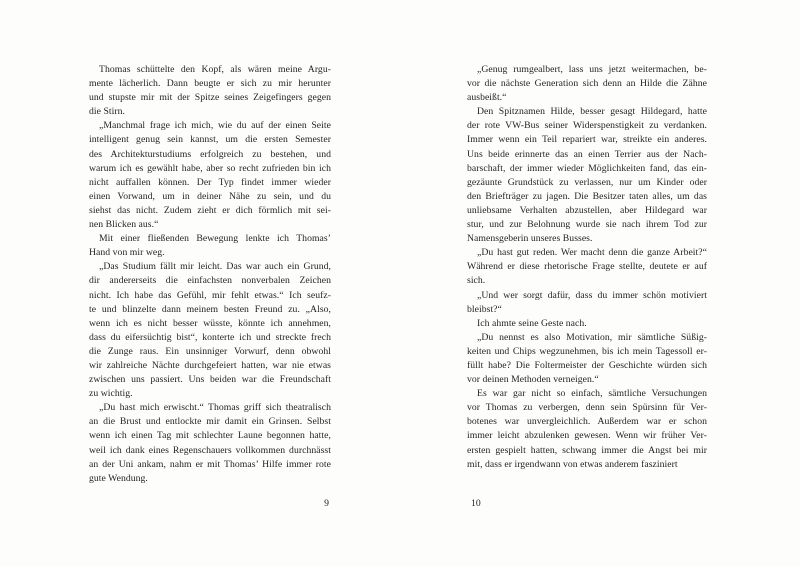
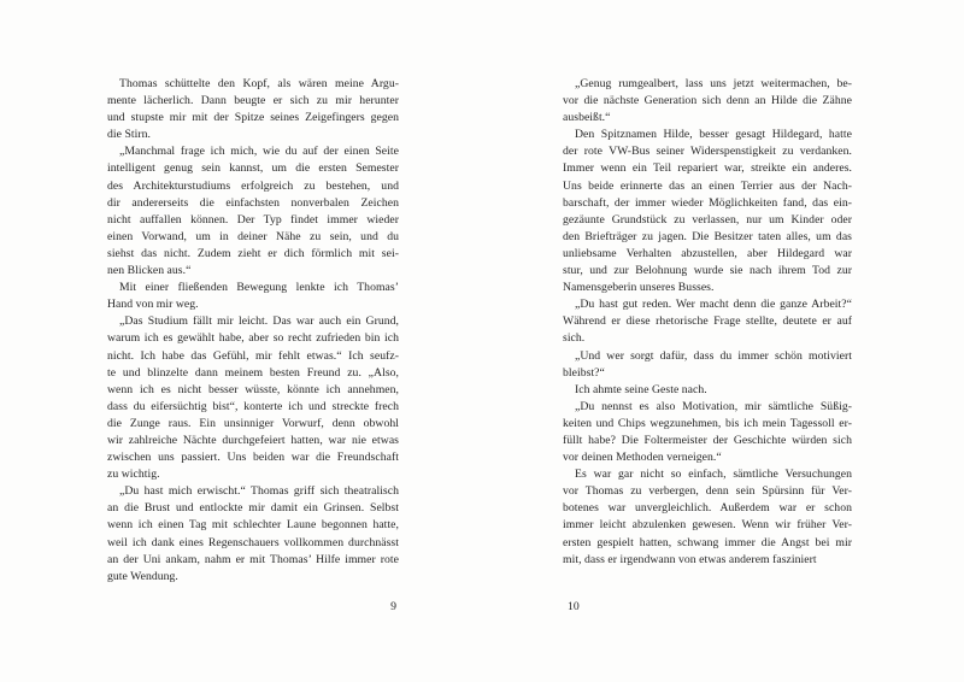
  Thomas schüttelte den Kopf, als wären meine Argu-
  mente lächerlich. Dann beugte er sich zu mir herunter
  und stupste mir mit der Spitze seines Zeigefingers gegen
  die Stirn.
  „Manchmal frage ich mich, wie du auf der einen Seite
  intelligent genug sein kannst, um die ersten Semester
  des Architekturstudiums erfolgreich zu bestehen, und
- warum ich es gewählt habe, aber so recht zufrieden bin ich
+ dir andererseits die einfachsten nonverbalen Zeichen
  nicht auffallen können. Der Typ findet immer wieder
  einen Vorwand, um in deiner Nähe zu sein, und du
  siehst das nicht. Zudem zieht er dich förmlich mit sei-
  nen Blicken aus.“
  Mit einer fließenden Bewegung lenkte ich Thomas’
  Hand von mir weg.
  „Das Studium fällt mir leicht. Das war auch ein Grund,
- dir andererseits die einfachsten nonverbalen Zeichen
+ warum ich es gewählt habe, aber so recht zufrieden bin ich
  nicht. Ich habe das Gefühl, mir fehlt etwas.“ Ich seufz-
  te und blinzelte dann meinem besten Freund zu. „Also,
  wenn ich es nicht besser wüsste, könnte ich annehmen,
  dass du eifersüchtig bist“, konterte ich und streckte frech
  die Zunge raus. Ein unsinniger Vorwurf, denn obwohl
  wir zahlreiche Nächte durchgefeiert hatten, war nie etwas
  zwischen uns passiert. Uns beiden war die Freundschaft
  zu wichtig.
  „Du hast mich erwischt.“ Thomas griff sich theatralisch
  an die Brust und entlockte mir damit ein Grinsen. Selbst
  wenn ich einen Tag mit schlechter Laune begonnen hatte,
  weil ich dank eines Regenschauers vollkommen durchnässt
  an der Uni ankam, nahm er mit Thomas’ Hilfe immer rote
  gute Wendung.
  9
  „Genug rumgealbert, lass uns jetzt weitermachen, be-
  vor die nächste Generation sich denn an Hilde die Zähne
  ausbeißt.“
  Den Spitznamen Hilde, besser gesagt Hildegard, hatte
  der rote VW-Bus seiner Widerspenstigkeit zu verdanken.
  Immer wenn ein Teil repariert war, streikte ein anderes.
  Uns beide erinnerte das an einen Terrier aus der Nach-
  barschaft, der immer wieder Möglichkeiten fand, das ein-
  gezäunte Grundstück zu verlassen, nur um Kinder oder
  den Briefträger zu jagen. Die Besitzer taten alles, um das
  unliebsame Verhalten abzustellen, aber Hildegard war
  stur, und zur Belohnung wurde sie nach ihrem Tod zur
  Namensgeberin unseres Busses.
  „Du hast gut reden. Wer macht denn die ganze Arbeit?“
  Während er diese rhetorische Frage stellte, deutete er auf
  sich.
  „Und wer sorgt dafür, dass du immer schön motiviert
  bleibst?“
  Ich ahmte seine Geste nach.
  „Du nennst es also Motivation, mir sämtliche Süßig-
  keiten und Chips wegzunehmen, bis ich mein Tagessoll er-
  füllt habe? Die Foltermeister der Geschichte würden sich
  vor deinen Methoden verneigen.“
  Es war gar nicht so einfach, sämtliche Versuchungen
  vor Thomas zu verbergen, denn sein Spürsinn für Ver-
  botenes war unvergleichlich. Außerdem war er schon
  immer leicht abzulenken gewesen. Wenn wir früher Ver-
  ersten gespielt hatten, schwang immer die Angst bei mir
  mit, dass er irgendwann von etwas anderem fasziniert
  10
